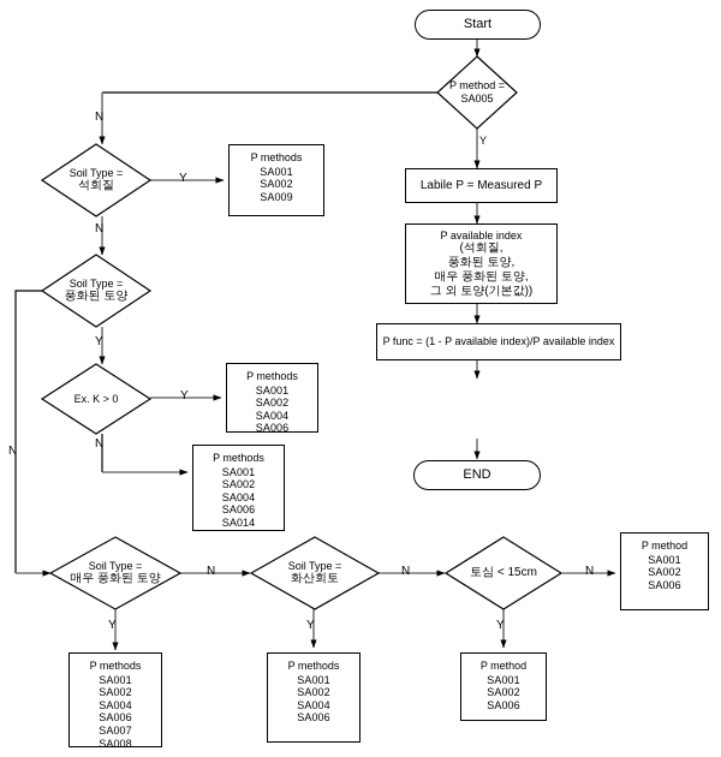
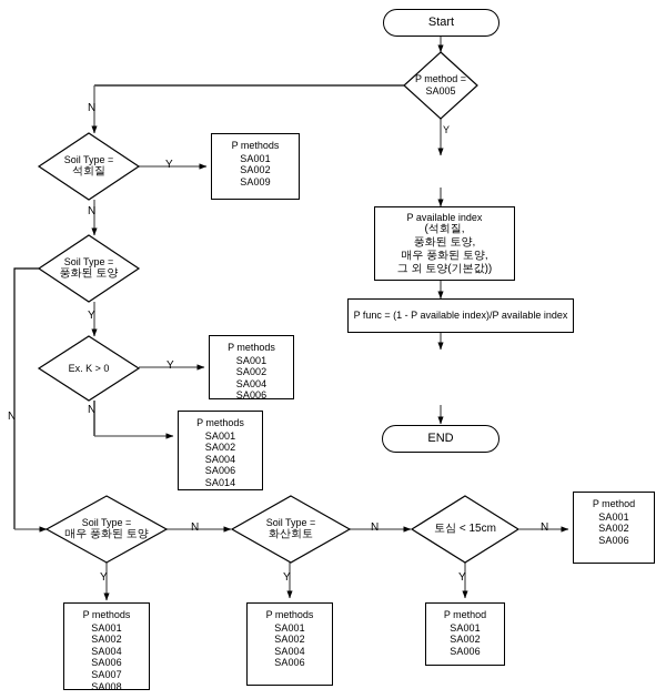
  Start
  P method =
  SA005
- Labile P = Measured P
  P available index
  (석회질,
  풍화된 토양,
  매우 풍화된 토양,
  그 외 토양(기본값))
  P func = (1 - P available index)/P available index
  END
  Soil Type =
  석회질
  P methods
  SA001
  SA002
  SA009
  Soil Type =
  풍화된 토양
  Ex. K > 0
  P methods
  SA001
  SA002
  SA004
  SA006
  P methods
  SA001
  SA002
  SA004
  SA006
  SA014
  Soil Type =
  매우 풍화된 토양
  P methods
  SA001
  SA002
  SA004
  SA006
  SA007
  SA008
  Soil Type =
  화산회토
  P methods
  SA001
  SA002
  SA004
  SA006
  토심 < 15cm
  P method
  SA001
  SA002
  SA006
  P method
  SA001
  SA002
  SA006
  N
  Y
  Y
  N
  Y
  N
  Y
  N
  Y
  N
  Y
  N
  Y
  N
